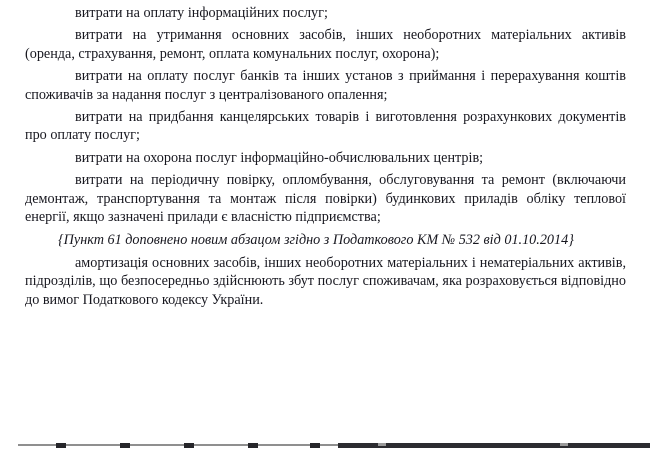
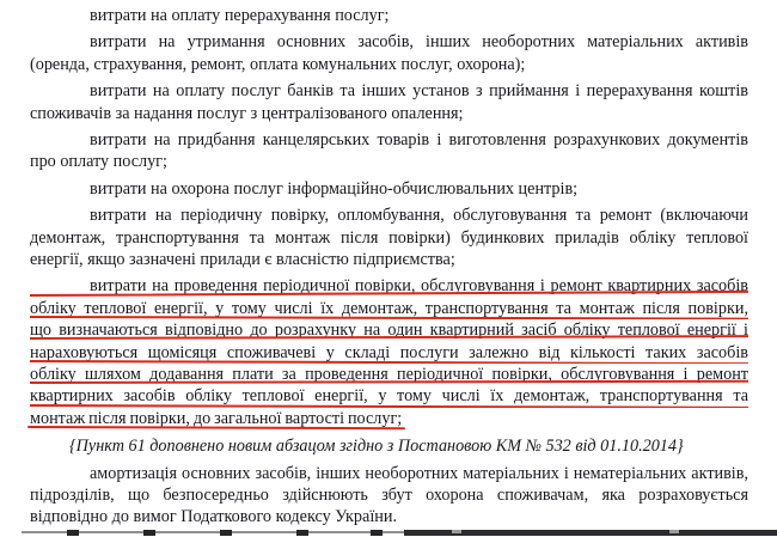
- витрати на оплату інформаційних послуг;
+ витрати на оплату перерахування послуг;
  витрати на утримання основних засобів, інших необоротних матеріальних активів (оренда, страхування, ремонт, оплата комунальних послуг, охорона);
  витрати на оплату послуг банків та інших установ з приймання і перерахування коштів споживачів за надання послуг з централізованого опалення;
  витрати на придбання канцелярських товарів і виготовлення розрахункових документів про оплату послуг;
  витрати на охорона послуг інформаційно-обчислювальних центрів;
  витрати на періодичну повірку, опломбування, обслуговування та ремонт (включаючи демонтаж, транспортування та монтаж після повірки) будинкових приладів обліку теплової енергії, якщо зазначені прилади є власністю підприємства;
+ витрати на проведення періодичної повірки, обслуговування і ремонт квартирних засобів
+ обліку теплової енергії, у тому числі їх демонтаж, транспортування та монтаж після повірки,
+ що визначаються відповідно до розрахунку на один квартирний засіб обліку теплової енергії і
+ нараховуються щомісяця споживачеві у складі послуги залежно від кількості таких засобів
+ обліку шляхом додавання плати за проведення періодичної повірки, обслуговування і ремонт
+ квартирних засобів обліку теплової енергії, у тому числі їх демонтаж, транспортування та
+ монтаж після повірки, до загальної вартості послуг;
- {Пункт 61 доповнено новим абзацом згідно з Податкового КМ № 532 від 01.10.2014}
+ {Пункт 61 доповнено новим абзацом згідно з Постановою КМ № 532 від 01.10.2014}
- амортизація основних засобів, інших необоротних матеріальних і нематеріальних активів, підрозділів, що безпосередньо здійснюють збут послуг споживачам, яка розраховується відповідно до вимог Податкового кодексу України.
+ амортизація основних засобів, інших необоротних матеріальних і нематеріальних активів, підрозділів, що безпосередньо здійснюють збут охорона споживачам, яка розраховується відповідно до вимог Податкового кодексу України.
